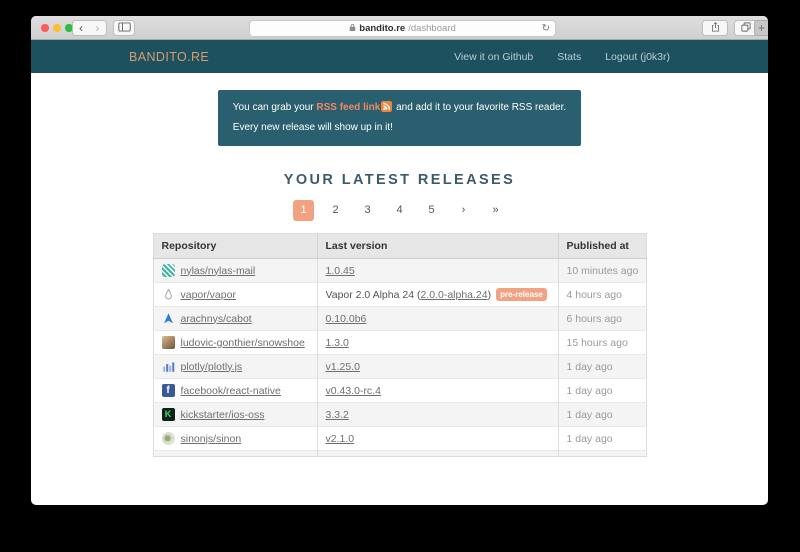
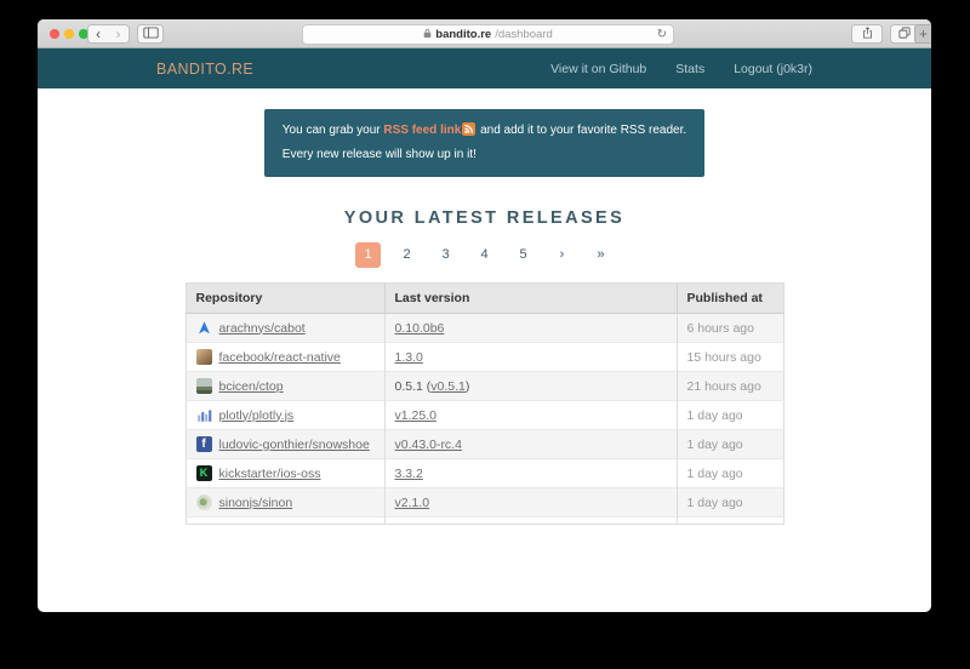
  ‹
  ›
  bandito.re
  /dashboard
  ↻
  +
  BANDITO.RE
  View it on Github
  Stats
  Logout (j0k3r)
  You can grab your RSS feed link and add it to your favorite RSS reader.
  Every new release will show up in it!
  YOUR LATEST RELEASES
  1
  2
  3
  4
  5
  ›
  »
  Repository	Last version	Published at
- nylas/nylas-mail	1.0.45	10 minutes ago
- vapor/vapor	Vapor 2.0 Alpha 24 (2.0.0-alpha.24) pre-release	4 hours ago
  arachnys/cabot	0.10.0b6	6 hours ago
- ludovic-gonthier/snowshoe	1.3.0	15 hours ago
+ facebook/react-native	1.3.0	15 hours ago
+ bcicen/ctop	0.5.1 (v0.5.1)	21 hours ago
  plotly/plotly.js	v1.25.0	1 day ago
- f facebook/react-native	v0.43.0-rc.4	1 day ago
+ f ludovic-gonthier/snowshoe	v0.43.0-rc.4	1 day ago
  K kickstarter/ios-oss	3.3.2	1 day ago
  sinonjs/sinon	v2.1.0	1 day ago
